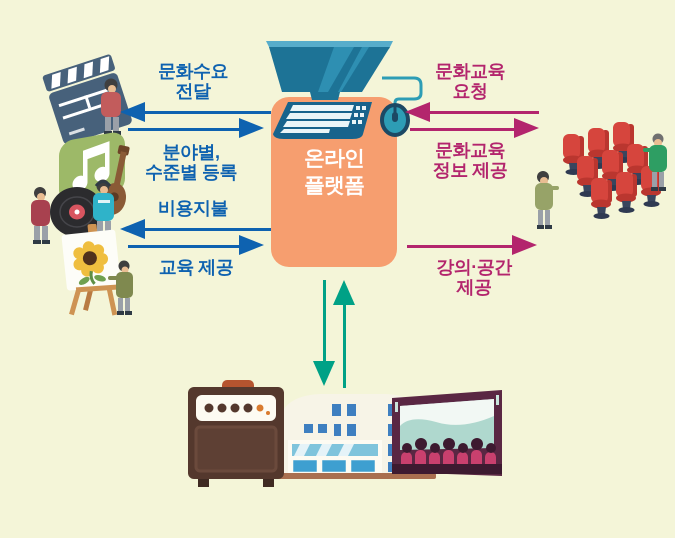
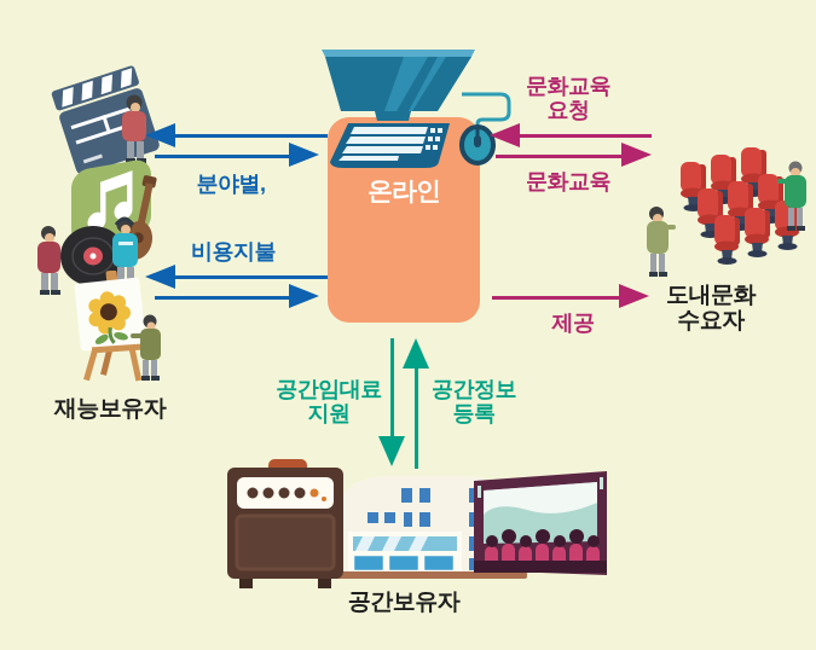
  온라인
- 플랫폼
- 문화수요
- 전달
  분야별,
- 수준별 등록
  비용지불
- 교육 제공
  문화교육
  요청
  문화교육
- 정보 제공
- 강의·공간
  제공
+ 공간임대료
+ 지원
+ 공간정보
+ 등록
+ 재능보유자
+ 도내문화
+ 수요자
+ 공간보유자
